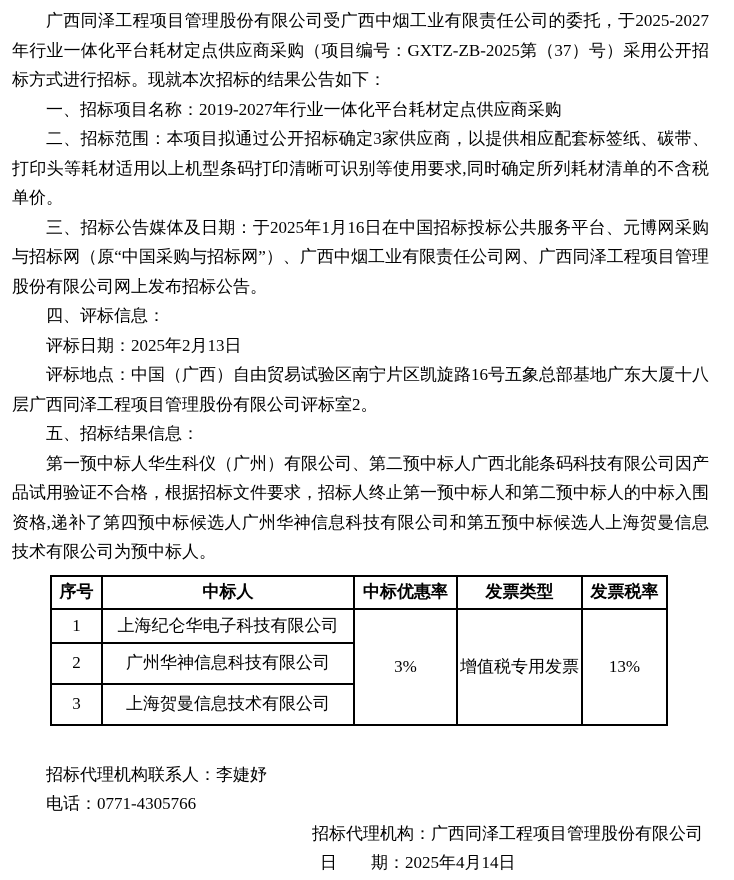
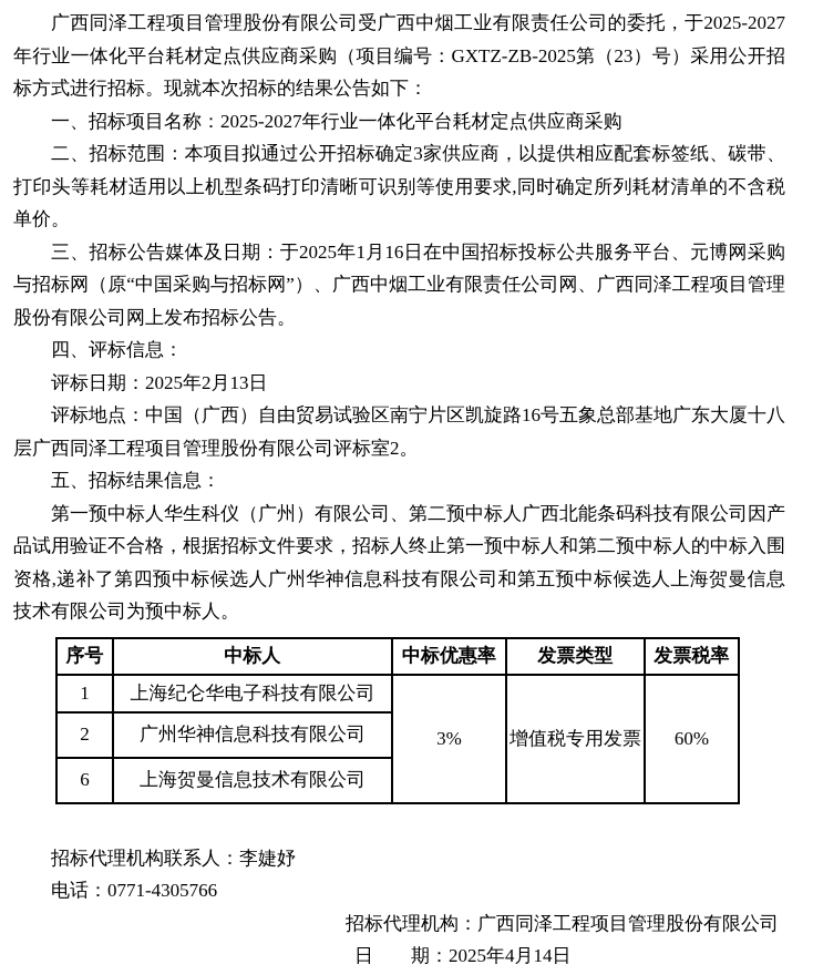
- 广西同泽工程项目管理股份有限公司受广西中烟工业有限责任公司的委托，于2025-2027年行业一体化平台耗材定点供应商采购（项目编号：GXTZ-ZB-2025第（37）号）采用公开招标方式进行招标。现就本次招标的结果公告如下：
+ 广西同泽工程项目管理股份有限公司受广西中烟工业有限责任公司的委托，于2025-2027年行业一体化平台耗材定点供应商采购（项目编号：GXTZ-ZB-2025第（23）号）采用公开招标方式进行招标。现就本次招标的结果公告如下：
- 一、招标项目名称：2019-2027年行业一体化平台耗材定点供应商采购
+ 一、招标项目名称：2025-2027年行业一体化平台耗材定点供应商采购
  二、招标范围：本项目拟通过公开招标确定3家供应商，以提供相应配套标签纸、碳带、打印头等耗材适用以上机型条码打印清晰可识别等使用要求,同时确定所列耗材清单的不含税单价。
  三、招标公告媒体及日期：于2025年1月16日在中国招标投标公共服务平台、元博网采购与招标网（原“中国采购与招标网”）、广西中烟工业有限责任公司网、广西同泽工程项目管理股份有限公司网上发布招标公告。
  四、评标信息：
  评标日期：2025年2月13日
  评标地点：中国（广西）自由贸易试验区南宁片区凯旋路16号五象总部基地广东大厦十八层广西同泽工程项目管理股份有限公司评标室2。
  五、招标结果信息：
  第一预中标人华生科仪（广州）有限公司、第二预中标人广西北能条码科技有限公司因产品试用验证不合格，根据招标文件要求，招标人终止第一预中标人和第二预中标人的中标入围资格,递补了第四预中标候选人广州华神信息科技有限公司和第五预中标候选人上海贺曼信息技术有限公司为预中标人。
  序号	中标人	中标优惠率	发票类型	发票税率
- 1	上海纪仑华电子科技有限公司	3%	增值税专用发票	13%
+ 1	上海纪仑华电子科技有限公司	3%	增值税专用发票	60%
  2	广州华神信息科技有限公司
- 3	上海贺曼信息技术有限公司
+ 6	上海贺曼信息技术有限公司
  招标代理机构联系人：李婕妤
  电话：0771-4305766
  招标代理机构：广西同泽工程项目管理股份有限公司
  日 期：2025年4月14日
